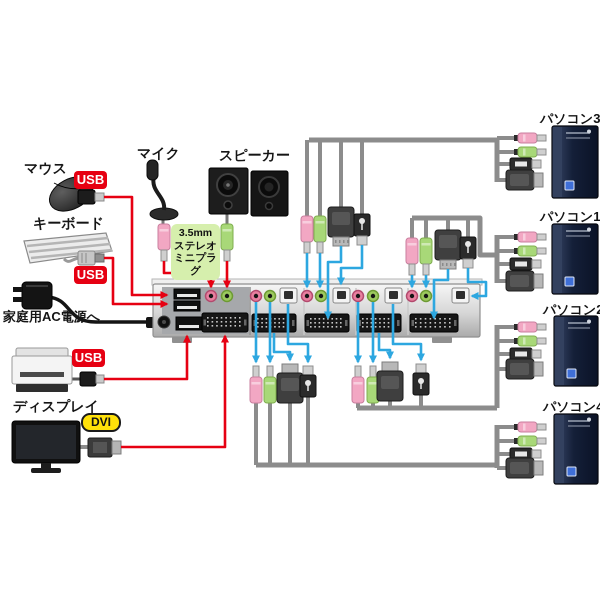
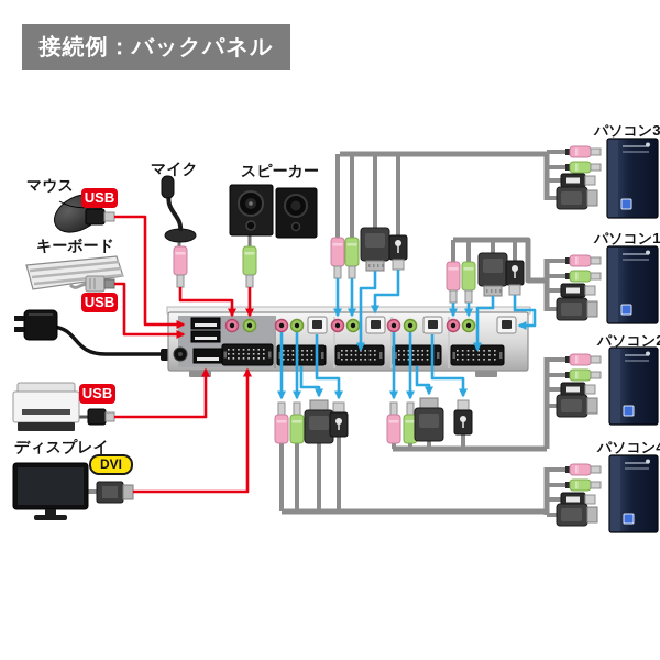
+ 接続例：バックパネル
  マウス
  キーボード
  マイク
  スピーカー
- 家庭用AC電源へ
  ディスプレイ
  USB
  USB
  USB
  DVI
- 3.5mm
- ステレオ
- ミニプラグ
  パソコン3
  パソコン1
  パソコン
  パソコン
